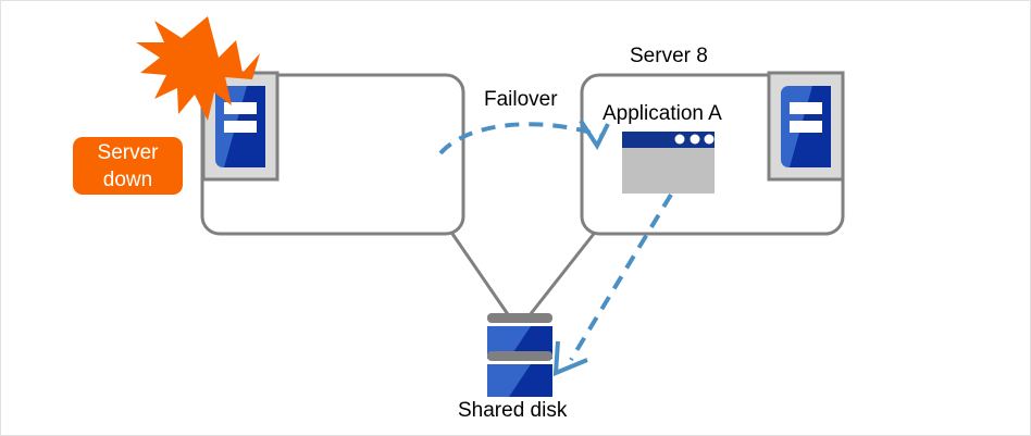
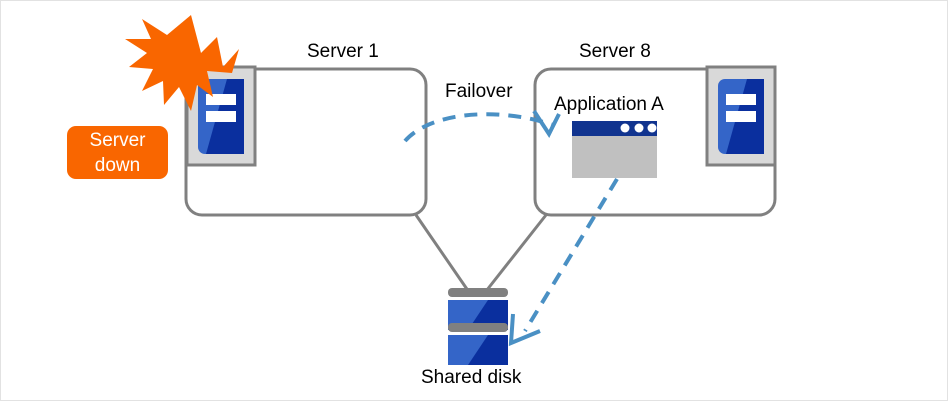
+ Server 1
  Server 8
  Failover
  Application A
  Shared disk
  Server
  down
